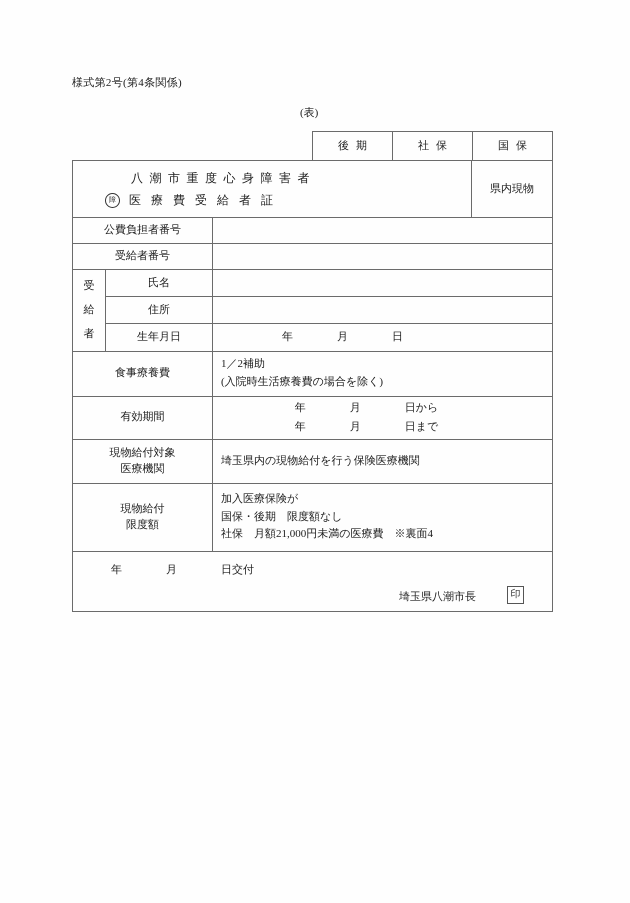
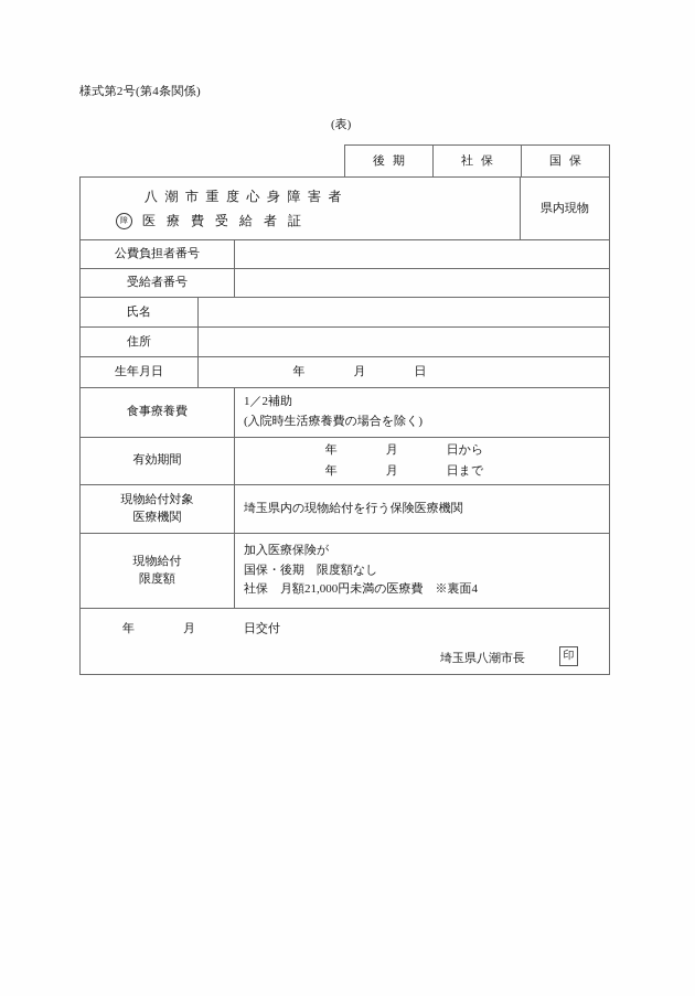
  様式第2号(第4条関係)
  (表)
  後期
  社保
  国保
  八潮市重度心身障害者
  障
  医療費受給者証
  県内現物
  公費負担者番号
  受給者番号
- 受
- 給
- 者
  氏名
  住所
  生年月日
  年 月 日
  食事療養費
  1／2補助
  (入院時生活療養費の場合を除く)
  有効期間
  年 月 日から
  年 月 日まで
  現物給付対象
  医療機関
  埼玉県内の現物給付を行う保険医療機関
  現物給付
  限度額
  加入医療保険が
  国保・後期 限度額なし
  社保 月額21,000円未満の医療費 ※裏面4
  年 月 日交付
  埼玉県八潮市長
  印
